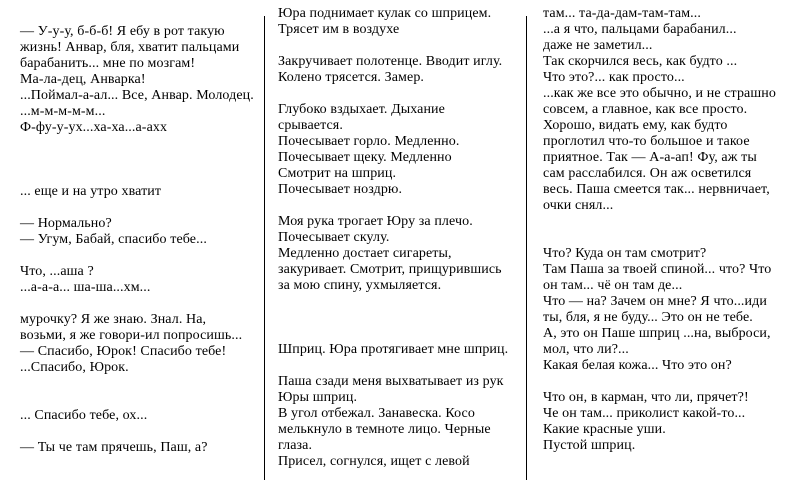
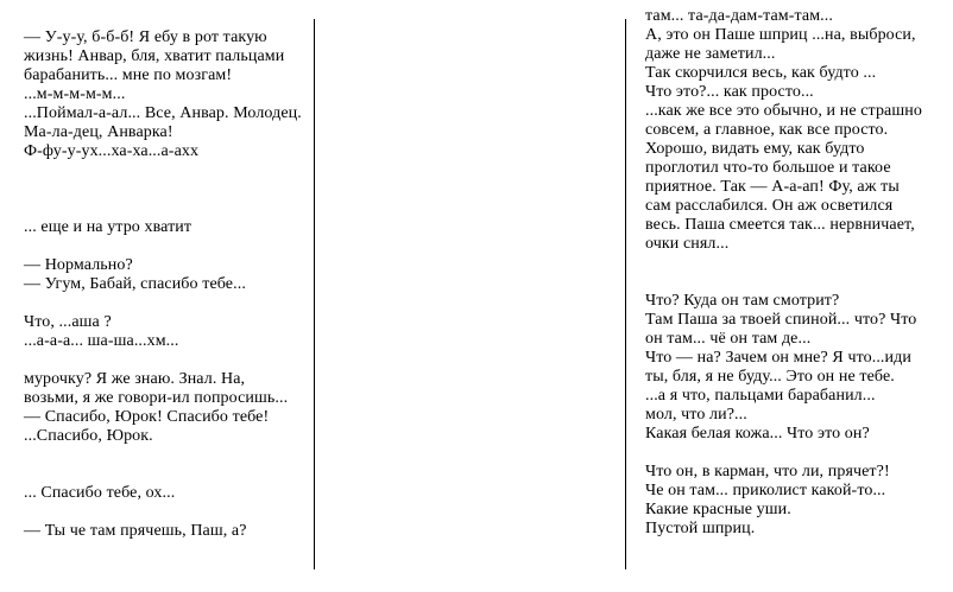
  — У-у-у, б-б-б! Я ебу в рот такую
  жизнь! Анвар, бля, хватит пальцами
  барабанить... мне по мозгам!
- Ма-ла-дец, Анварка!
+ ...м-м-м-м-м...
  ...Поймал-а-ал... Все, Анвар. Молодец.
- ...м-м-м-м-м...
+ Ма-ла-дец, Анварка!
  Ф-фу-у-ух...ха-ха...а-ахх
  ... еще и на утро хватит
  — Нормально?
  — Угум, Бабай, спасибо тебе...
  Что, ...аша ?
  ...а-а-а... ша-ша...хм...
  мурочку? Я же знаю. Знал. На,
  возьми, я же говори-ил попросишь...
  — Спасибо, Юрок! Спасибо тебе!
  ...Спасибо, Юрок.
  ... Спасибо тебе, ох...
  — Ты че там прячешь, Паш, а?
- Юра поднимает кулак со шприцем.
- Трясет им в воздухе
- Закручивает полотенце. Вводит иглу.
- Колено трясется. Замер.
- Глубоко вздыхает. Дыхание
- срывается.
- Почесывает горло. Медленно.
- Почесывает щеку. Медленно
- Смотрит на шприц.
- Почесывает ноздрю.
- Моя рука трогает Юру за плечо.
- Почесывает скулу.
- Медленно достает сигареты,
- закуривает. Смотрит, прищурившись
- за мою спину, ухмыляется.
- Шприц. Юра протягивает мне шприц.
- Паша сзади меня выхватывает из рук
- Юры шприц.
- В угол отбежал. Занавеска. Косо
- мелькнуло в темноте лицо. Черные
- глаза.
- Присел, согнулся, ищет с левой
  там... та-да-дам-там-там...
- ...а я что, пальцами барабанил...
+ А, это он Паше шприц ...на, выброси,
  даже не заметил...
  Так скорчился весь, как будто ...
  Что это?... как просто...
  ...как же все это обычно, и не страшно
  совсем, а главное, как все просто.
  Хорошо, видать ему, как будто
  проглотил что-то большое и такое
  приятное. Так — А-а-ап! Фу, аж ты
  сам расслабился. Он аж осветился
  весь. Паша смеется так... нервничает,
  очки снял...
  Что? Куда он там смотрит?
  Там Паша за твоей спиной... что? Что
  он там... чё он там де...
  Что — на? Зачем он мне? Я что...иди
  ты, бля, я не буду... Это он не тебе.
- А, это он Паше шприц ...на, выброси,
+ ...а я что, пальцами барабанил...
  мол, что ли?...
  Какая белая кожа... Что это он?
  Что он, в карман, что ли, прячет?!
  Че он там... приколист какой-то...
  Какие красные уши.
  Пустой шприц.
